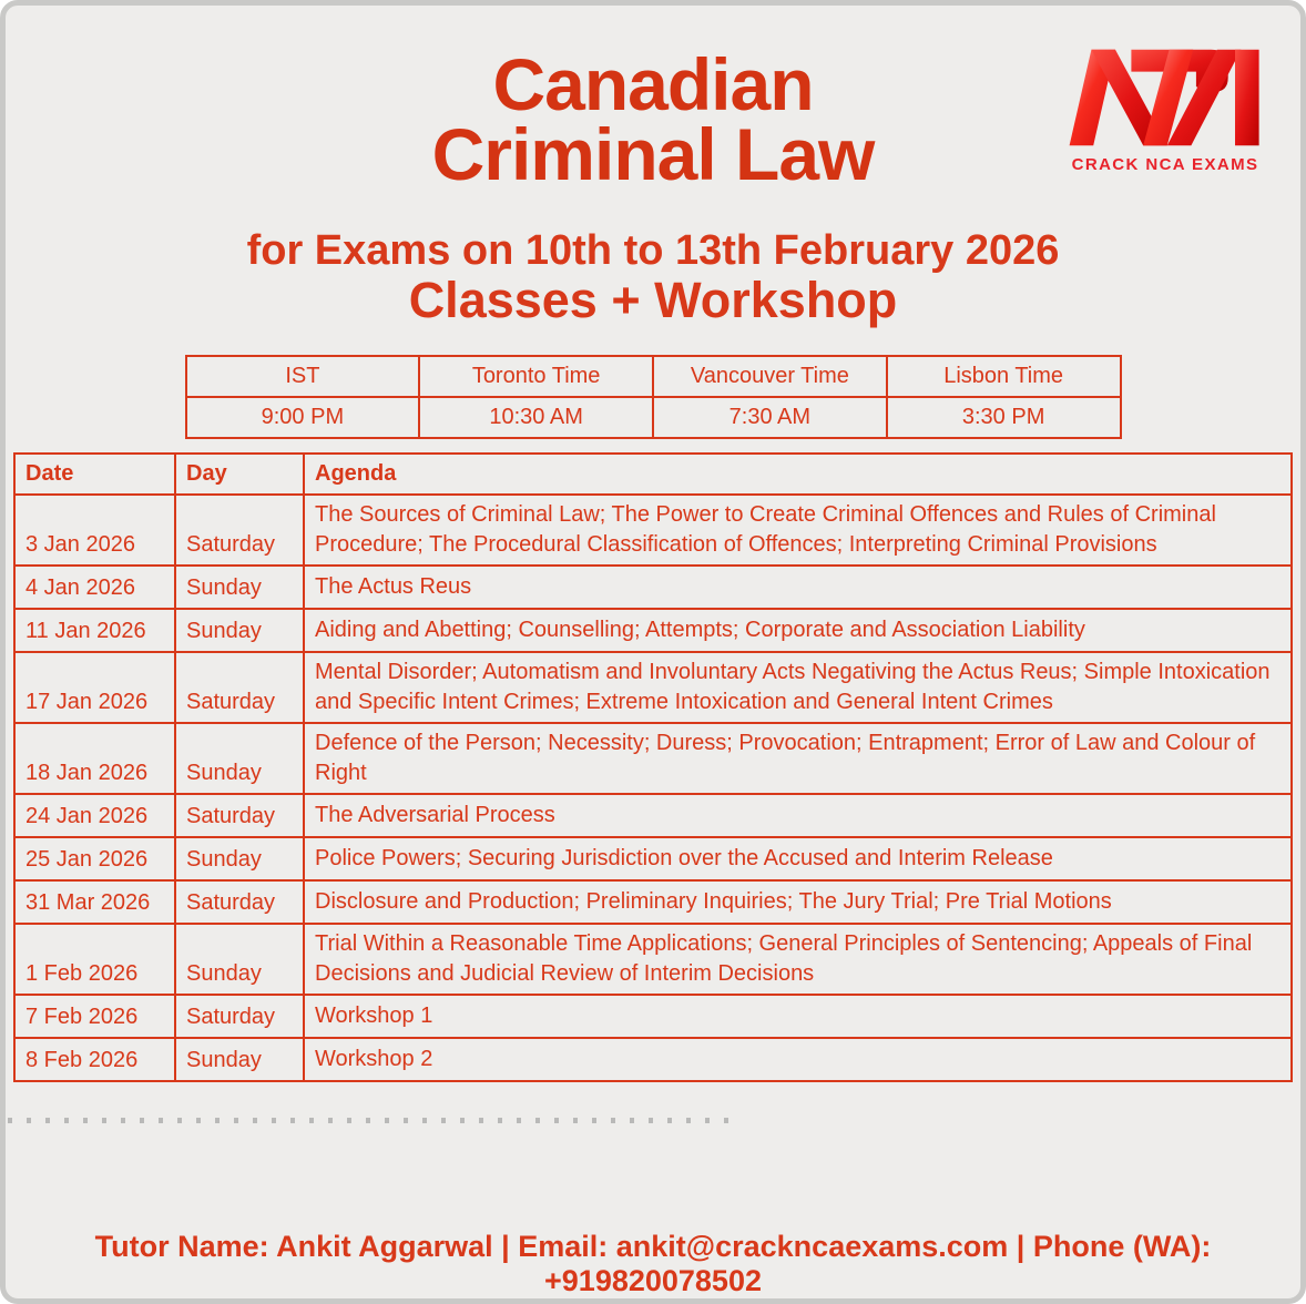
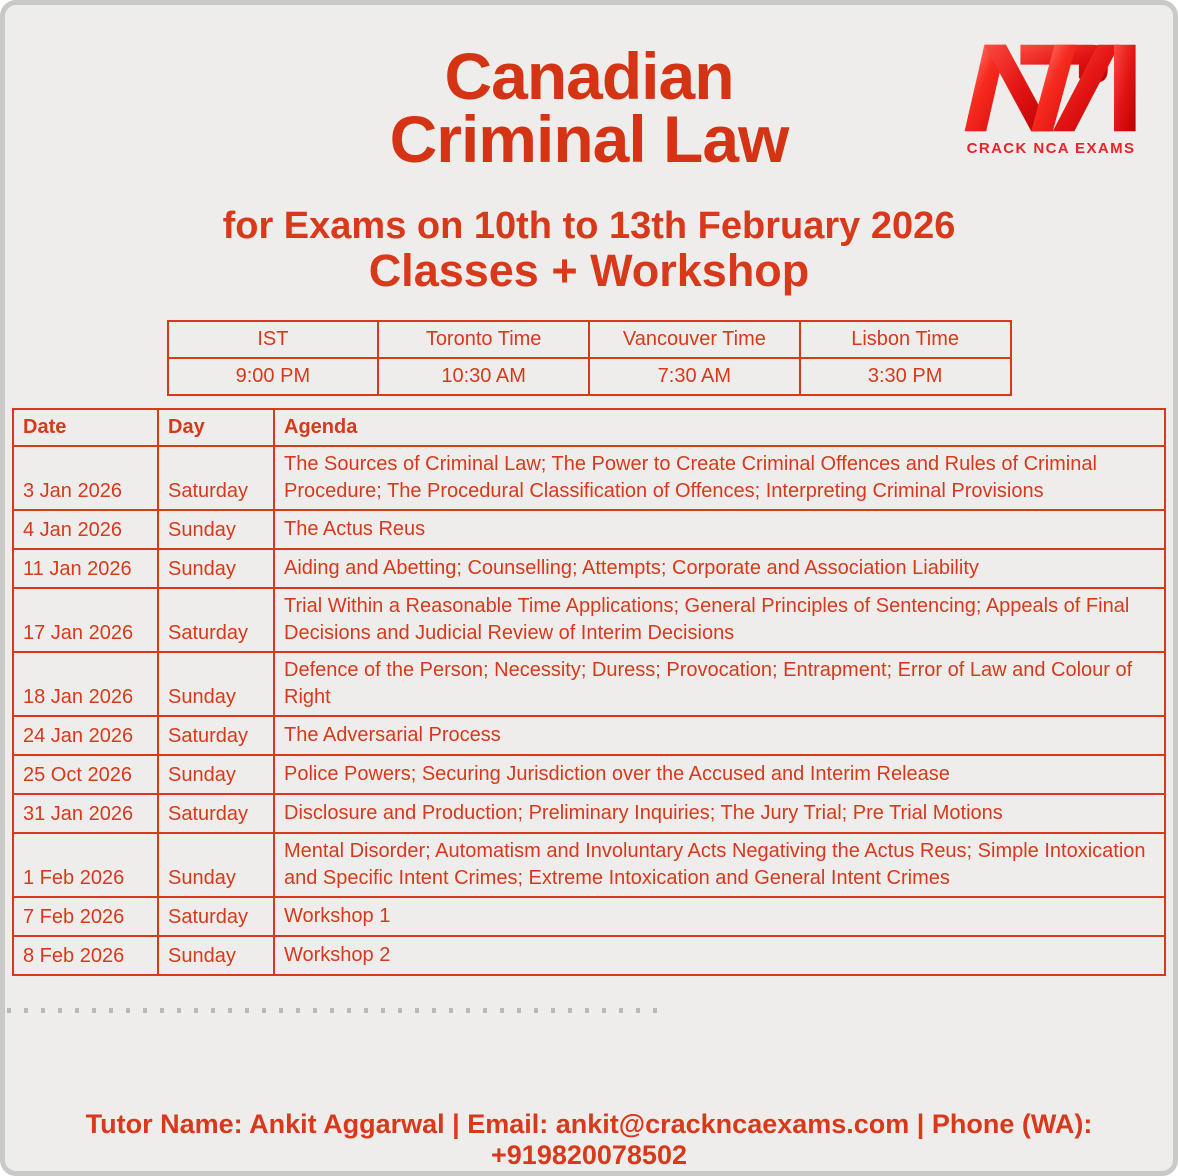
  CRACK NCA EXAMS
  Canadian
  Criminal Law
  for Exams on 10th to 13th February 2026
  Classes + Workshop
  IST	Toronto Time	Vancouver Time	Lisbon Time
  9:00 PM	10:30 AM	7:30 AM	3:30 PM
  Date	Day	Agenda
  3 Jan 2026	Saturday	The Sources of Criminal Law; The Power to Create Criminal Offences and Rules of Criminal Procedure; The Procedural Classification of Offences; Interpreting Criminal Provisions
  4 Jan 2026	Sunday	The Actus Reus
  11 Jan 2026	Sunday	Aiding and Abetting; Counselling; Attempts; Corporate and Association Liability
- 17 Jan 2026	Saturday	Mental Disorder; Automatism and Involuntary Acts Negativing the Actus Reus; Simple Intoxication and Specific Intent Crimes; Extreme Intoxication and General Intent Crimes
+ 17 Jan 2026	Saturday	Trial Within a Reasonable Time Applications; General Principles of Sentencing; Appeals of Final Decisions and Judicial Review of Interim Decisions
  18 Jan 2026	Sunday	Defence of the Person; Necessity; Duress; Provocation; Entrapment; Error of Law and Colour of Right
  24 Jan 2026	Saturday	The Adversarial Process
- 25 Jan 2026	Sunday	Police Powers; Securing Jurisdiction over the Accused and Interim Release
+ 25 Oct 2026	Sunday	Police Powers; Securing Jurisdiction over the Accused and Interim Release
- 31 Mar 2026	Saturday	Disclosure and Production; Preliminary Inquiries; The Jury Trial; Pre Trial Motions
+ 31 Jan 2026	Saturday	Disclosure and Production; Preliminary Inquiries; The Jury Trial; Pre Trial Motions
- 1 Feb 2026	Sunday	Trial Within a Reasonable Time Applications; General Principles of Sentencing; Appeals of Final Decisions and Judicial Review of Interim Decisions
+ 1 Feb 2026	Sunday	Mental Disorder; Automatism and Involuntary Acts Negativing the Actus Reus; Simple Intoxication and Specific Intent Crimes; Extreme Intoxication and General Intent Crimes
  7 Feb 2026	Saturday	Workshop 1
  8 Feb 2026	Sunday	Workshop 2
  Tutor Name: Ankit Aggarwal | Email: ankit@crackncaexams.com | Phone (WA): +919820078502
